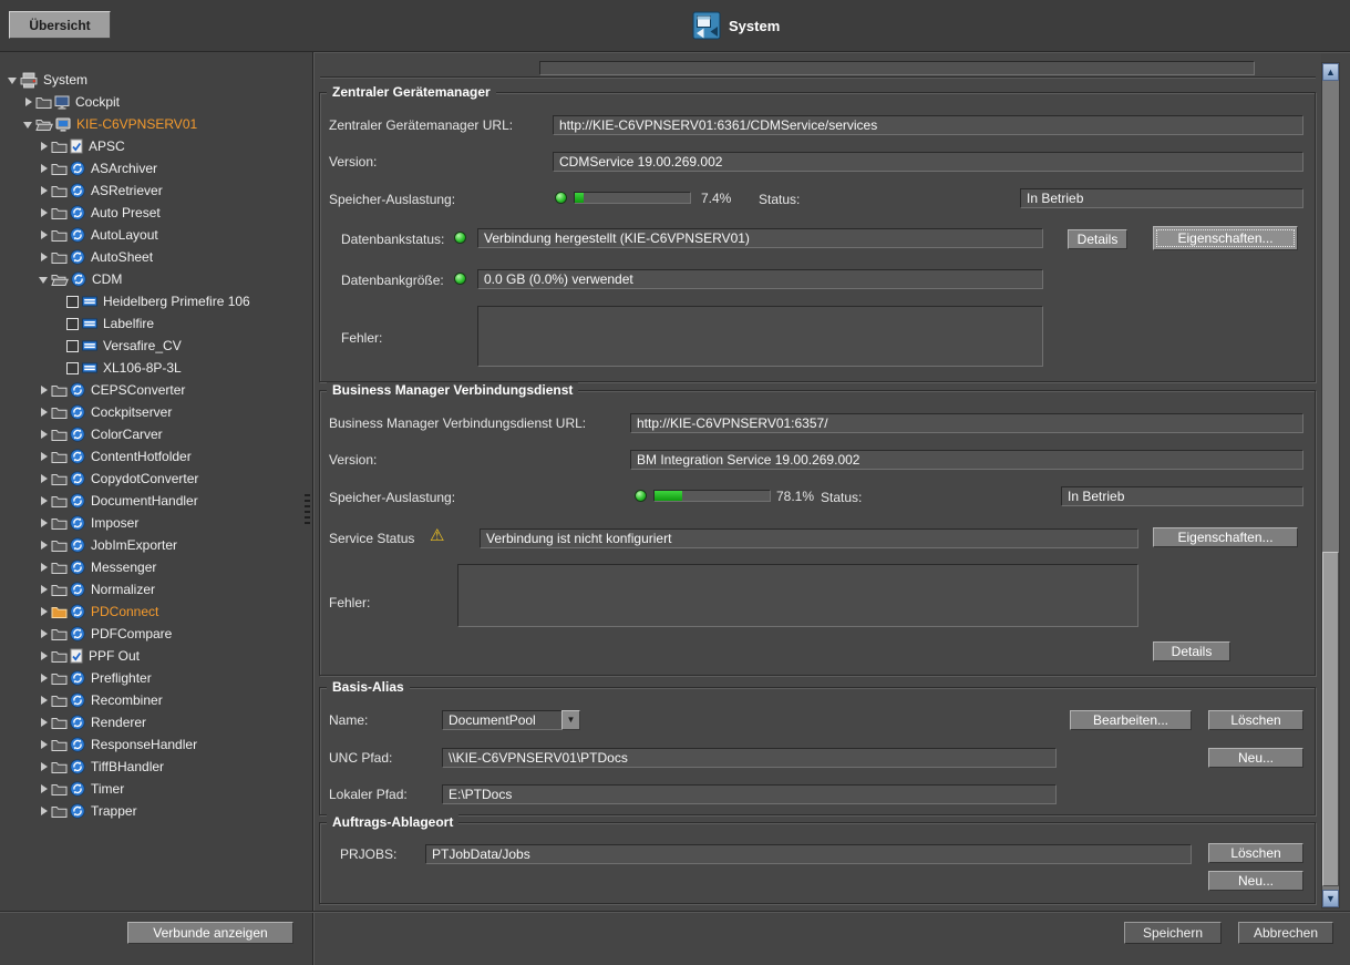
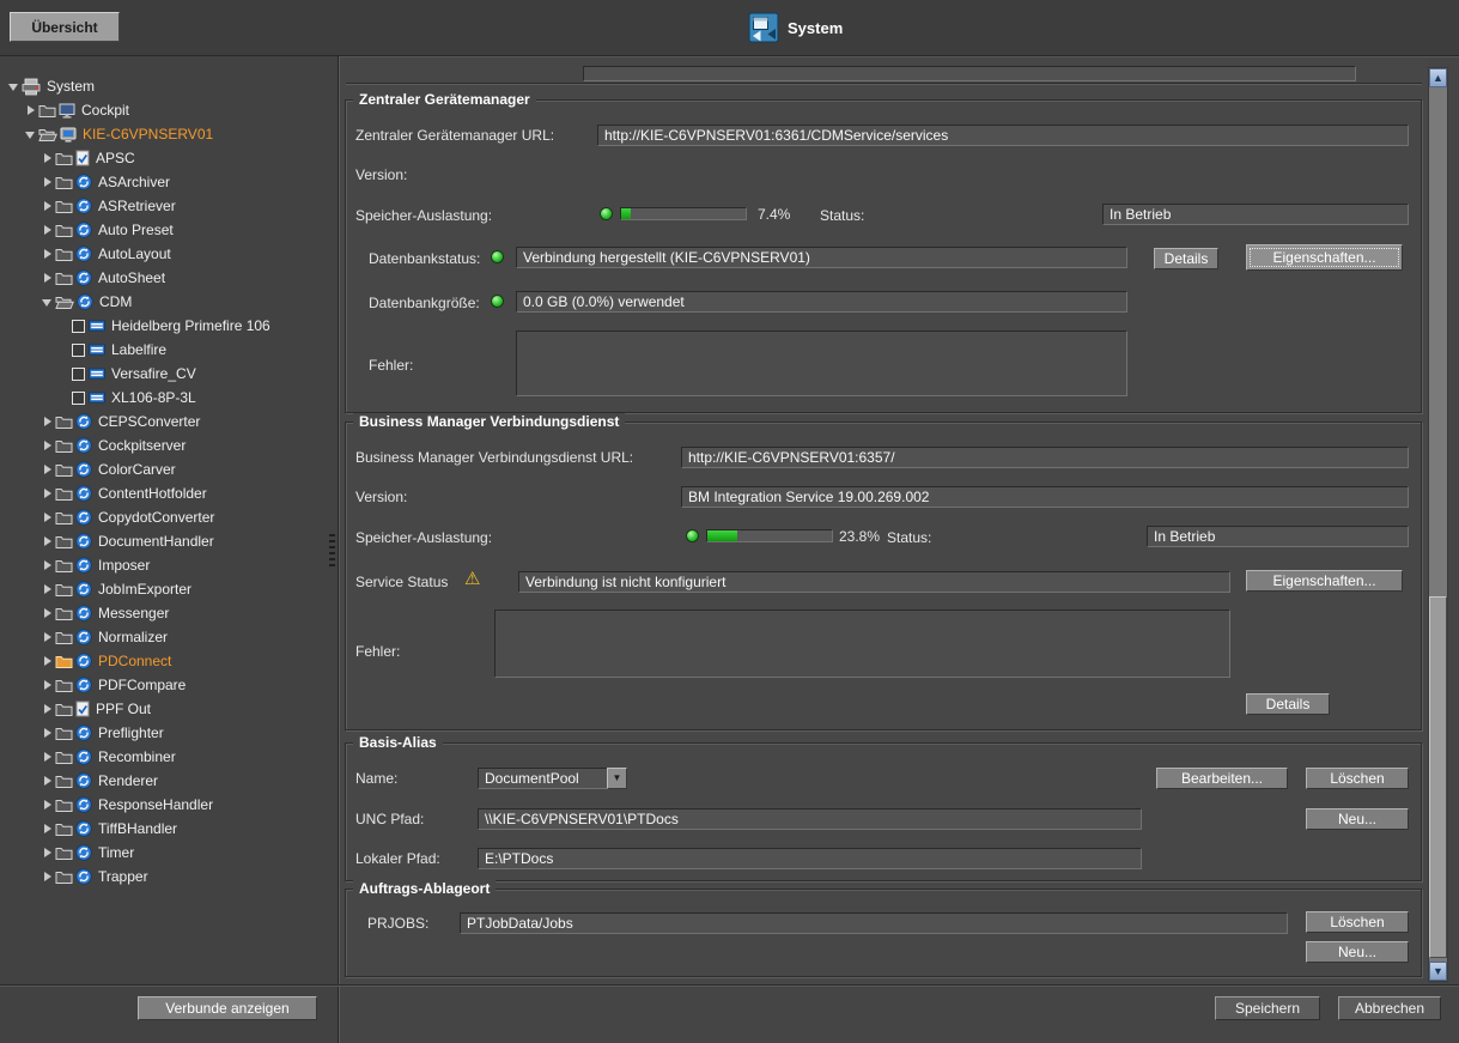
  Übersicht
  System
  System
  Cockpit
  KIE-C6VPNSERV01
  APSC
  ASArchiver
  ASRetriever
  Auto Preset
  AutoLayout
  AutoSheet
  CDM
  Heidelberg Primefire 106
  Labelfire
  Versafire_CV
  XL106-8P-3L
  CEPSConverter
  Cockpitserver
  ColorCarver
  ContentHotfolder
  CopydotConverter
  DocumentHandler
  Imposer
  JobImExporter
  Messenger
  Normalizer
  PDConnect
  PDFCompare
  PPF Out
  Preflighter
  Recombiner
  Renderer
  ResponseHandler
  TiffBHandler
  Timer
  Trapper
  Verbunde anzeigen
  Zentraler Gerätemanager
  Zentraler Gerätemanager URL:
  http://KIE-C6VPNSERV01:6361/CDMService/services
  Version:
- CDMService 19.00.269.002
  Speicher-Auslastung:
  7.4%
  Status:
  In Betrieb
  Datenbankstatus:
  Verbindung hergestellt (KIE-C6VPNSERV01)
  Details
  Eigenschaften...
  Datenbankgröße:
  0.0 GB (0.0%) verwendet
  Fehler:
  Business Manager Verbindungsdienst
  Business Manager Verbindungsdienst URL:
  http://KIE-C6VPNSERV01:6357/
  Version:
  BM Integration Service 19.00.269.002
  Speicher-Auslastung:
- 78.1%
+ 23.8%
  Status:
  In Betrieb
  Service Status
  ⚠
  Verbindung ist nicht konfiguriert
  Eigenschaften...
  Fehler:
  Details
  Basis-Alias
  Name:
  DocumentPool
  ▼
  Bearbeiten...
  Löschen
  UNC Pfad:
  \\KIE-C6VPNSERV01\PTDocs
  Neu...
  Lokaler Pfad:
  E:\PTDocs
  Auftrags-Ablageort
  PRJOBS:
  PTJobData/Jobs
  Löschen
  Neu...
  ▲
  ▼
  Speichern
  Abbrechen
